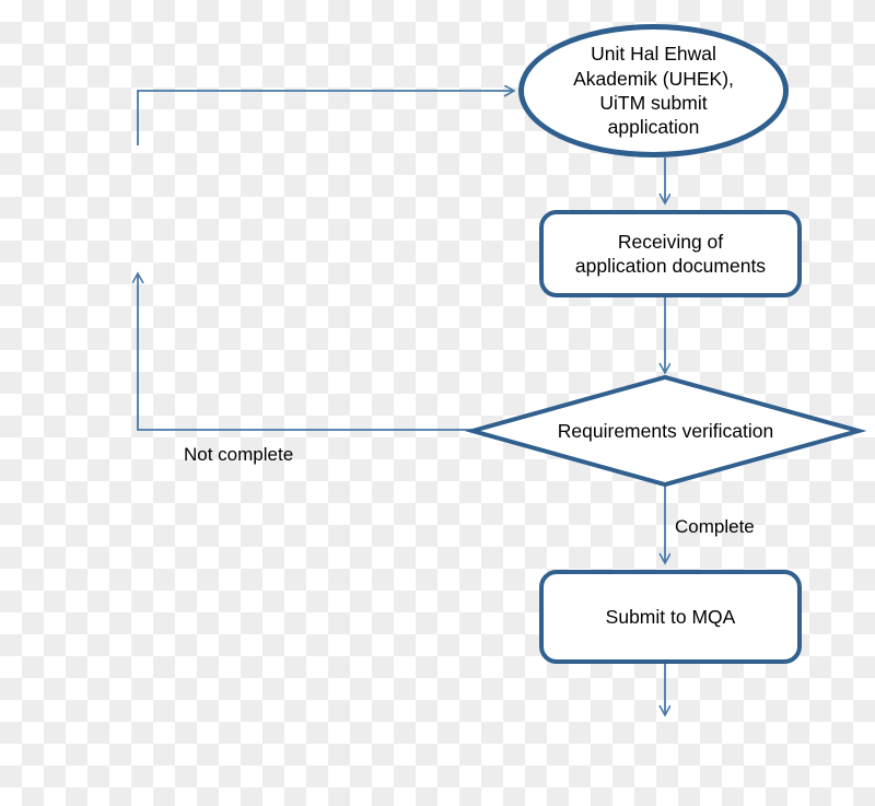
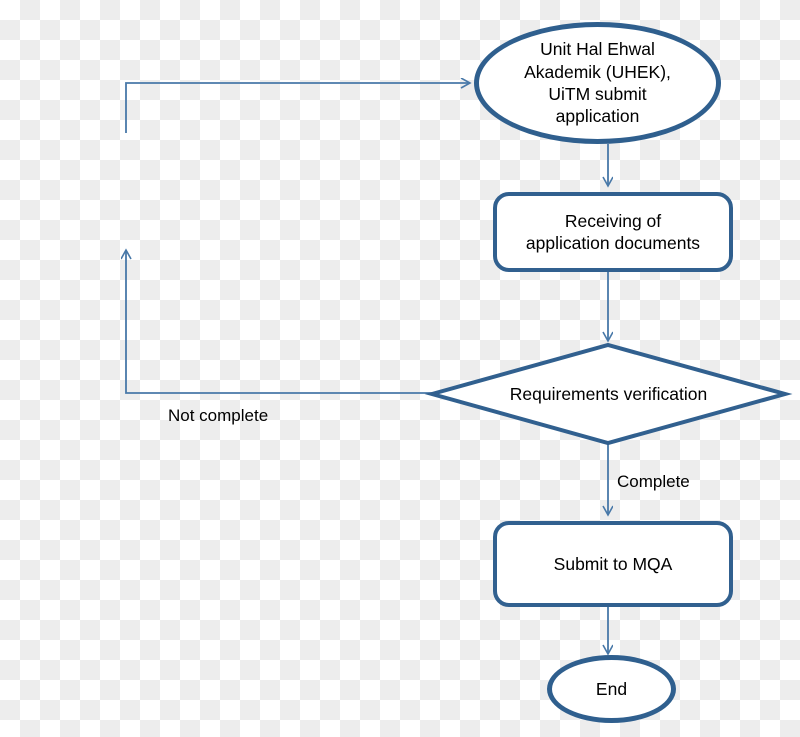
  Unit Hal Ehwal
  Akademik (UHEK),
  UiTM submit
  application
  Receiving of
  application documents
  Requirements verification
  Submit to MQA
+ End
  Not complete
  Complete
